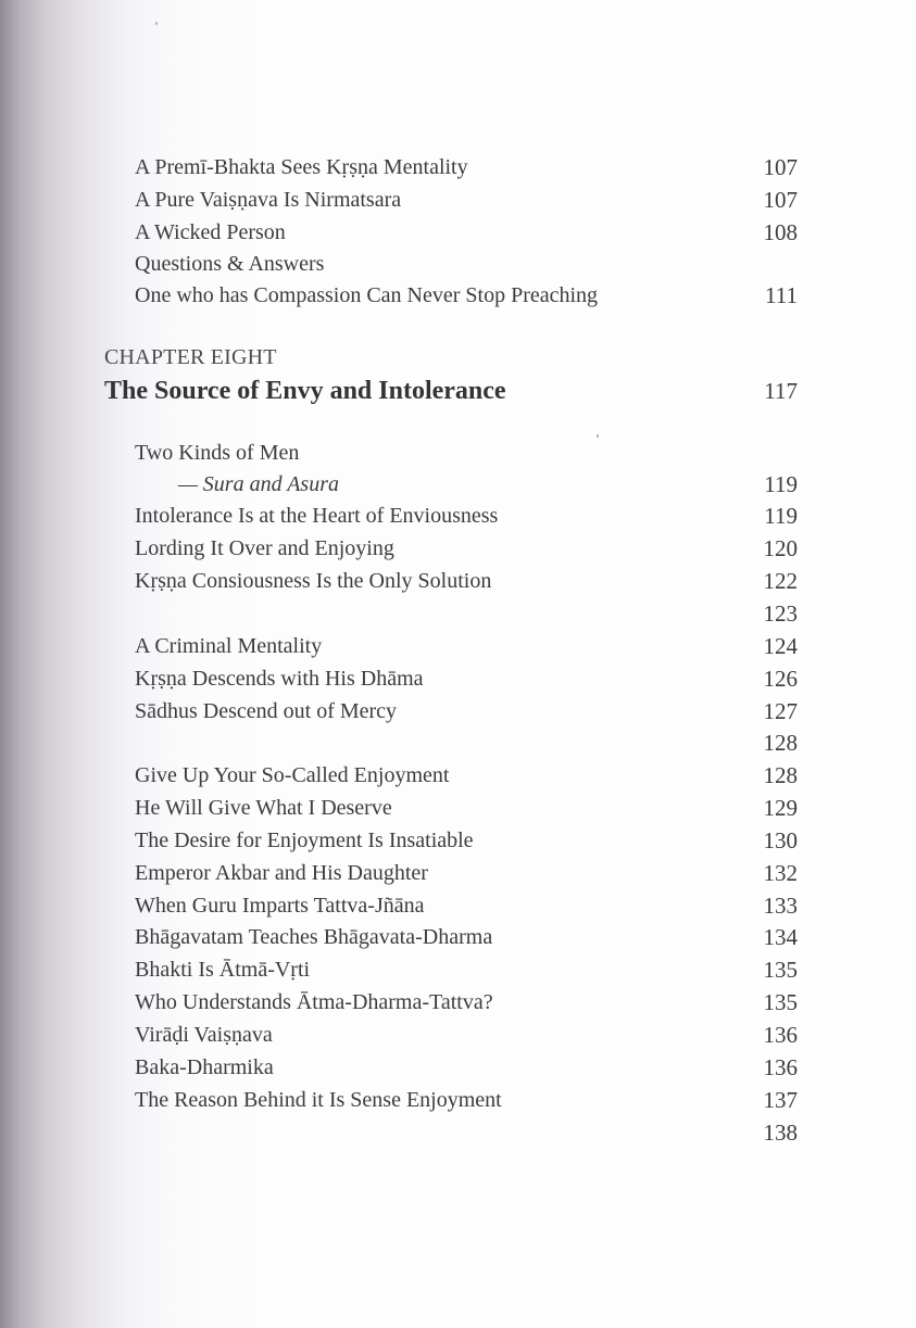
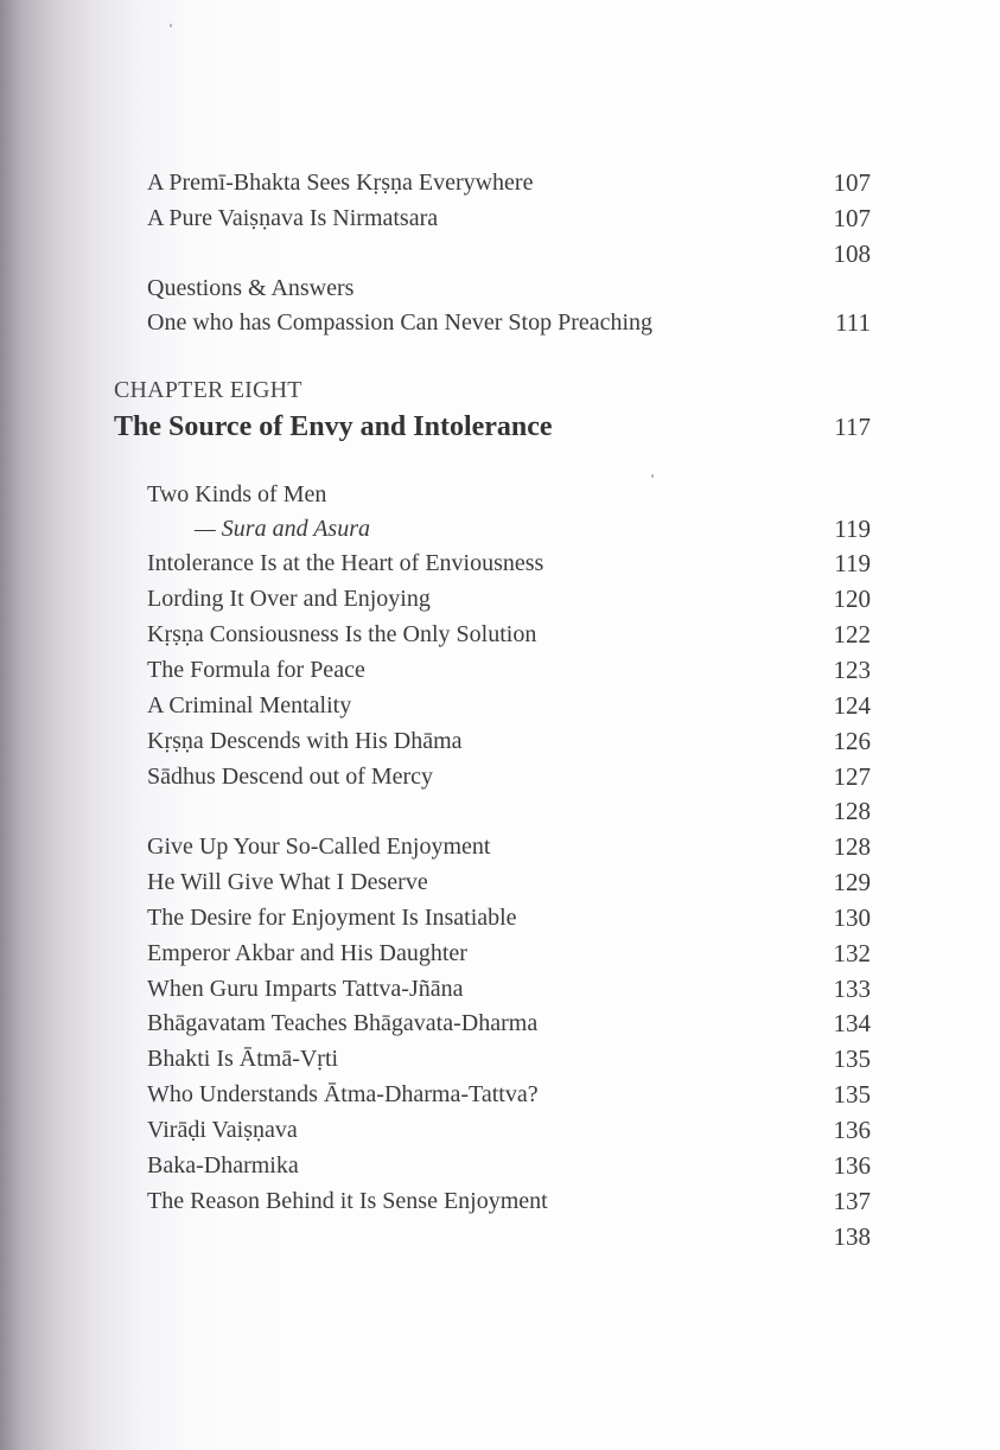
- A Premī-Bhakta Sees Kṛṣṇa Mentality
+ A Premī-Bhakta Sees Kṛṣṇa Everywhere
  107
  A Pure Vaiṣṇava Is Nirmatsara
  107
- A Wicked Person
  108
  Questions & Answers
  One who has Compassion Can Never Stop Preaching
  111
  CHAPTER EIGHT
  The Source of Envy and Intolerance
  117
  Two Kinds of Men
  — Sura and Asura
  119
  Intolerance Is at the Heart of Enviousness
  119
  Lording It Over and Enjoying
  120
  Kṛṣṇa Consiousness Is the Only Solution
  122
+ The Formula for Peace
  123
  A Criminal Mentality
  124
  Kṛṣṇa Descends with His Dhāma
  126
  Sādhus Descend out of Mercy
  127
  128
  Give Up Your So-Called Enjoyment
  128
  He Will Give What I Deserve
  129
  The Desire for Enjoyment Is Insatiable
  130
  Emperor Akbar and His Daughter
  132
  When Guru Imparts Tattva-Jñāna
  133
  Bhāgavatam Teaches Bhāgavata-Dharma
  134
  Bhakti Is Ātmā-Vṛti
  135
  Who Understands Ātma-Dharma-Tattva?
  135
  Virāḍi Vaiṣṇava
  136
  Baka-Dharmika
  136
  The Reason Behind it Is Sense Enjoyment
  137
  138
